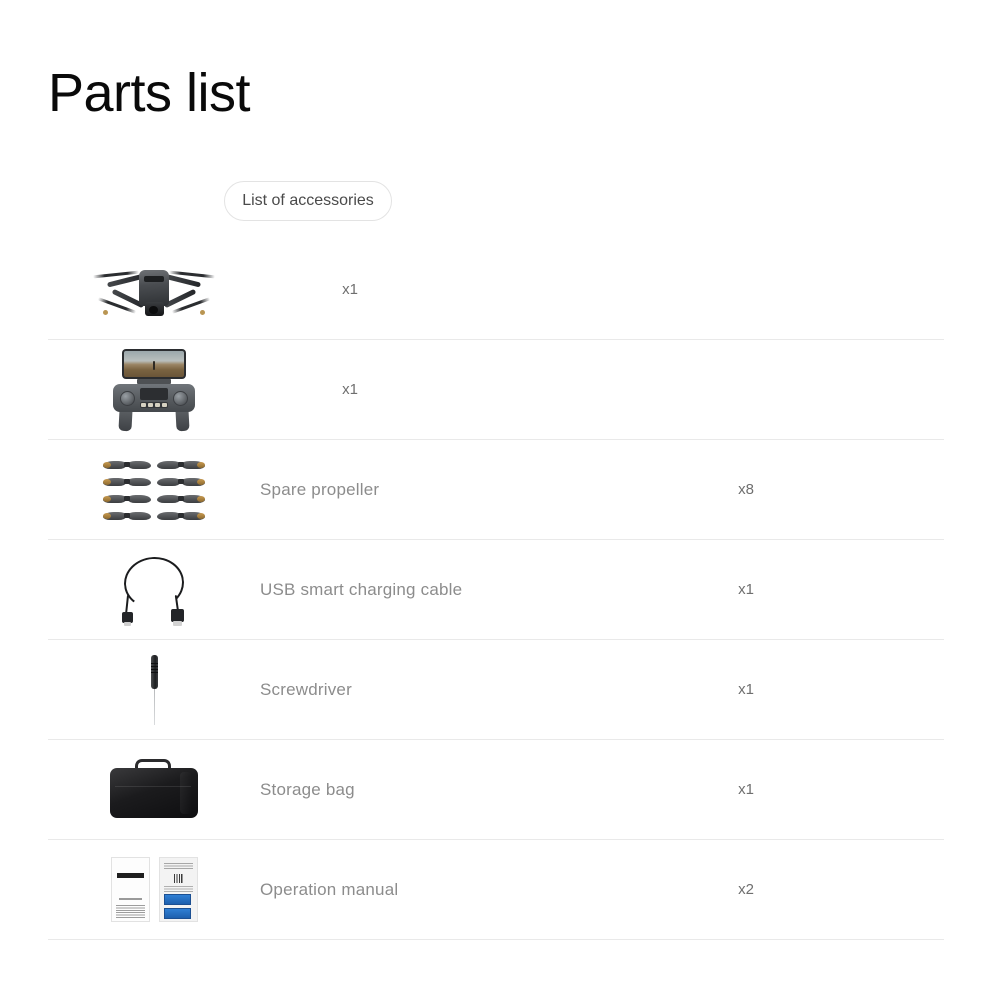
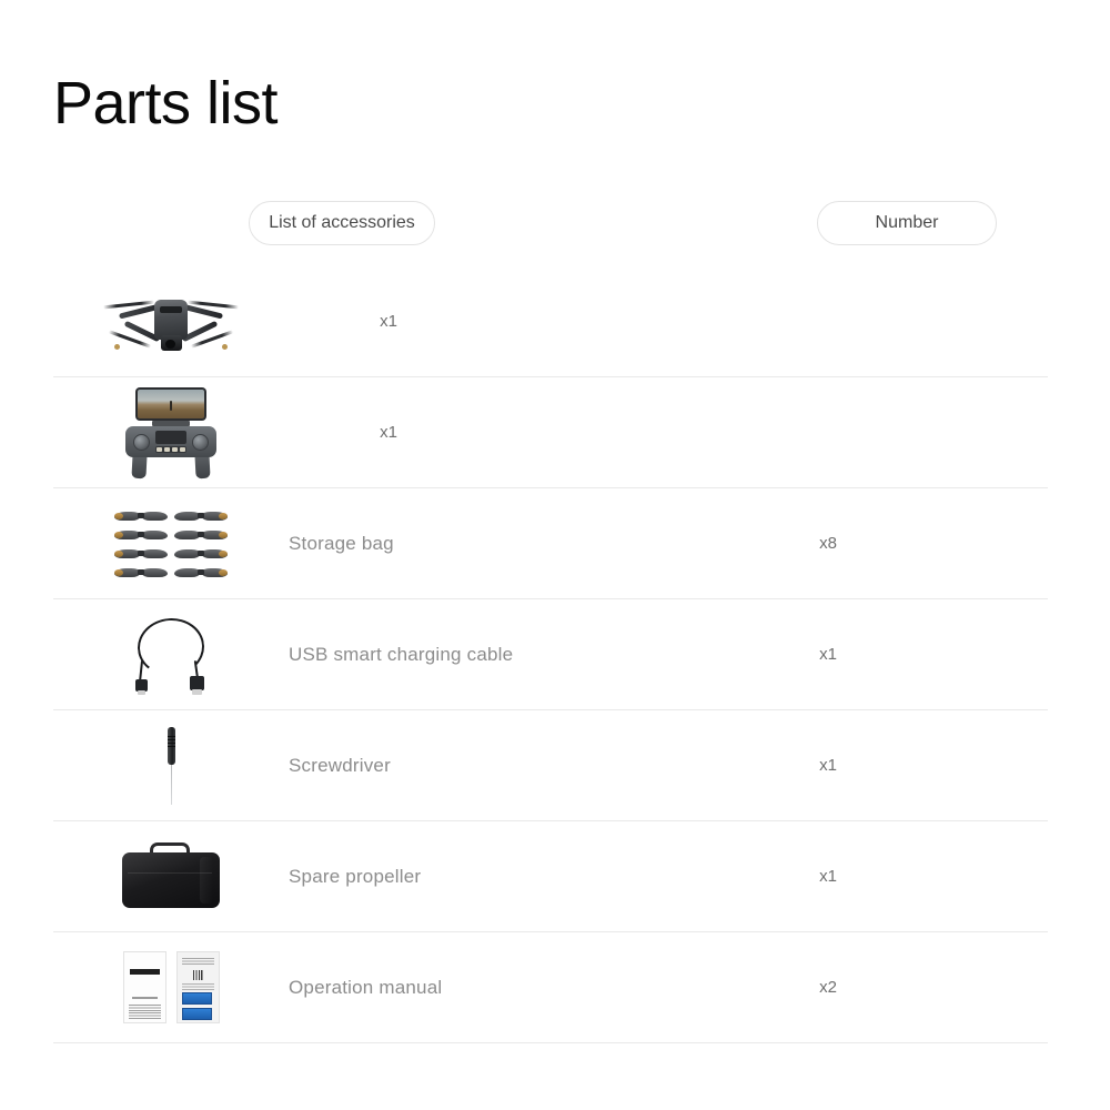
  Parts list
  List of accessories
+ Number
  x1
  x1
- Spare propeller
+ Storage bag
  x8
  USB smart charging cable
  x1
  Screwdriver
  x1
- Storage bag
+ Spare propeller
  x1
  Operation manual
  x2
